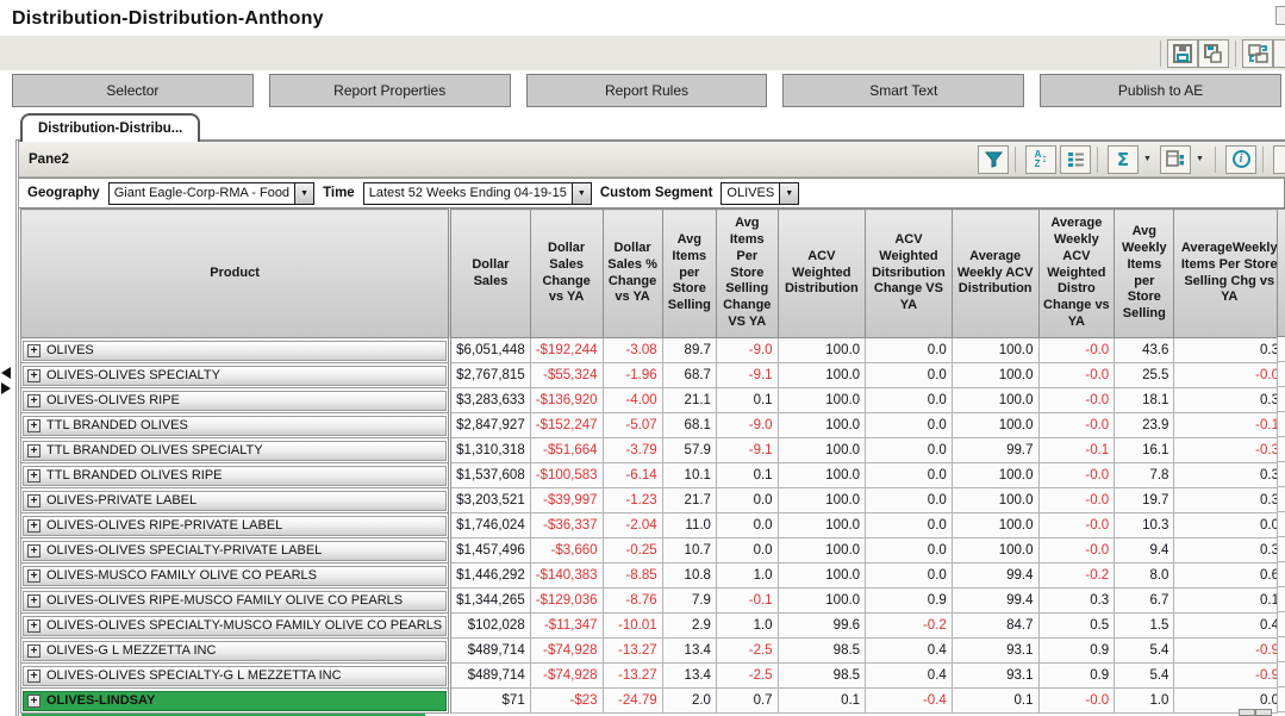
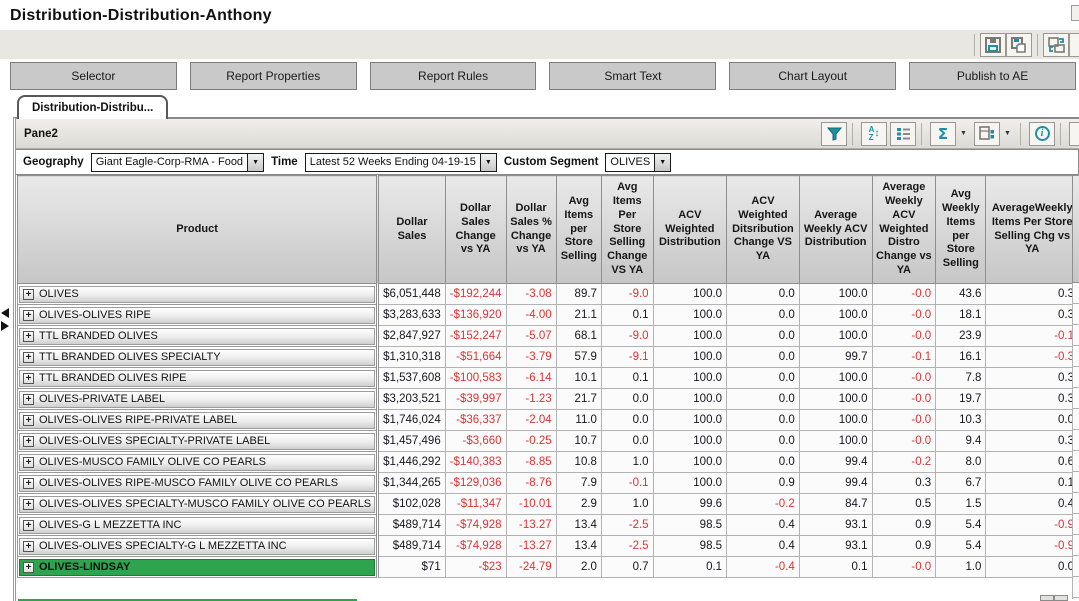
  Distribution-Distribution-Anthony
  Selector
  Report Properties
  Report Rules
  Smart Text
+ Chart Layout
  Publish to AE
  Distribution-Distribu...
  Pane2
  A
  Z
  ↕
  Σ
  i
  Geography
  Giant Eagle-Corp-RMA - Food
  Time
  Latest 52 Weeks Ending 04-19-15
  Custom Segment
  OLIVES
  Product	Dollar Sales	Dollar Sales Change vs YA	Dollar Sales % Change vs YA	Avg Items per Store Selling	Avg Items Per Store Selling Change VS YA	ACV Weighted Distribution	ACV Weighted Ditsribution Change VS YA	Average Weekly ACV Distribution	Average Weekly ACV Weighted Distro Change vs YA	Avg Weekly Items per Store Selling	AverageWeekly Items Per Store Selling Chg vs YA
  OLIVES	$6,051,448	-$192,244	-3.08	89.7	-9.0	100.0	0.0	100.0	-0.0	43.6	0.3
- OLIVES-OLIVES SPECIALTY	$2,767,815	-$55,324	-1.96	68.7	-9.1	100.0	0.0	100.0	-0.0	25.5	-0.0
  OLIVES-OLIVES RIPE	$3,283,633	-$136,920	-4.00	21.1	0.1	100.0	0.0	100.0	-0.0	18.1	0.3
  TTL BRANDED OLIVES	$2,847,927	-$152,247	-5.07	68.1	-9.0	100.0	0.0	100.0	-0.0	23.9	-0.1
  TTL BRANDED OLIVES SPECIALTY	$1,310,318	-$51,664	-3.79	57.9	-9.1	100.0	0.0	99.7	-0.1	16.1	-0.3
  TTL BRANDED OLIVES RIPE	$1,537,608	-$100,583	-6.14	10.1	0.1	100.0	0.0	100.0	-0.0	7.8	0.3
  OLIVES-PRIVATE LABEL	$3,203,521	-$39,997	-1.23	21.7	0.0	100.0	0.0	100.0	-0.0	19.7	0.3
  OLIVES-OLIVES RIPE-PRIVATE LABEL	$1,746,024	-$36,337	-2.04	11.0	0.0	100.0	0.0	100.0	-0.0	10.3	0.0
  OLIVES-OLIVES SPECIALTY-PRIVATE LABEL	$1,457,496	-$3,660	-0.25	10.7	0.0	100.0	0.0	100.0	-0.0	9.4	0.3
  OLIVES-MUSCO FAMILY OLIVE CO PEARLS	$1,446,292	-$140,383	-8.85	10.8	1.0	100.0	0.0	99.4	-0.2	8.0	0.6
  OLIVES-OLIVES RIPE-MUSCO FAMILY OLIVE CO PEARLS	$1,344,265	-$129,036	-8.76	7.9	-0.1	100.0	0.9	99.4	0.3	6.7	0.1
  OLIVES-OLIVES SPECIALTY-MUSCO FAMILY OLIVE CO PEARLS	$102,028	-$11,347	-10.01	2.9	1.0	99.6	-0.2	84.7	0.5	1.5	0.4
  OLIVES-G L MEZZETTA INC	$489,714	-$74,928	-13.27	13.4	-2.5	98.5	0.4	93.1	0.9	5.4	-0.9
  OLIVES-OLIVES SPECIALTY-G L MEZZETTA INC	$489,714	-$74,928	-13.27	13.4	-2.5	98.5	0.4	93.1	0.9	5.4	-0.9
  OLIVES-LINDSAY	$71	-$23	-24.79	2.0	0.7	0.1	-0.4	0.1	-0.0	1.0	0.0
